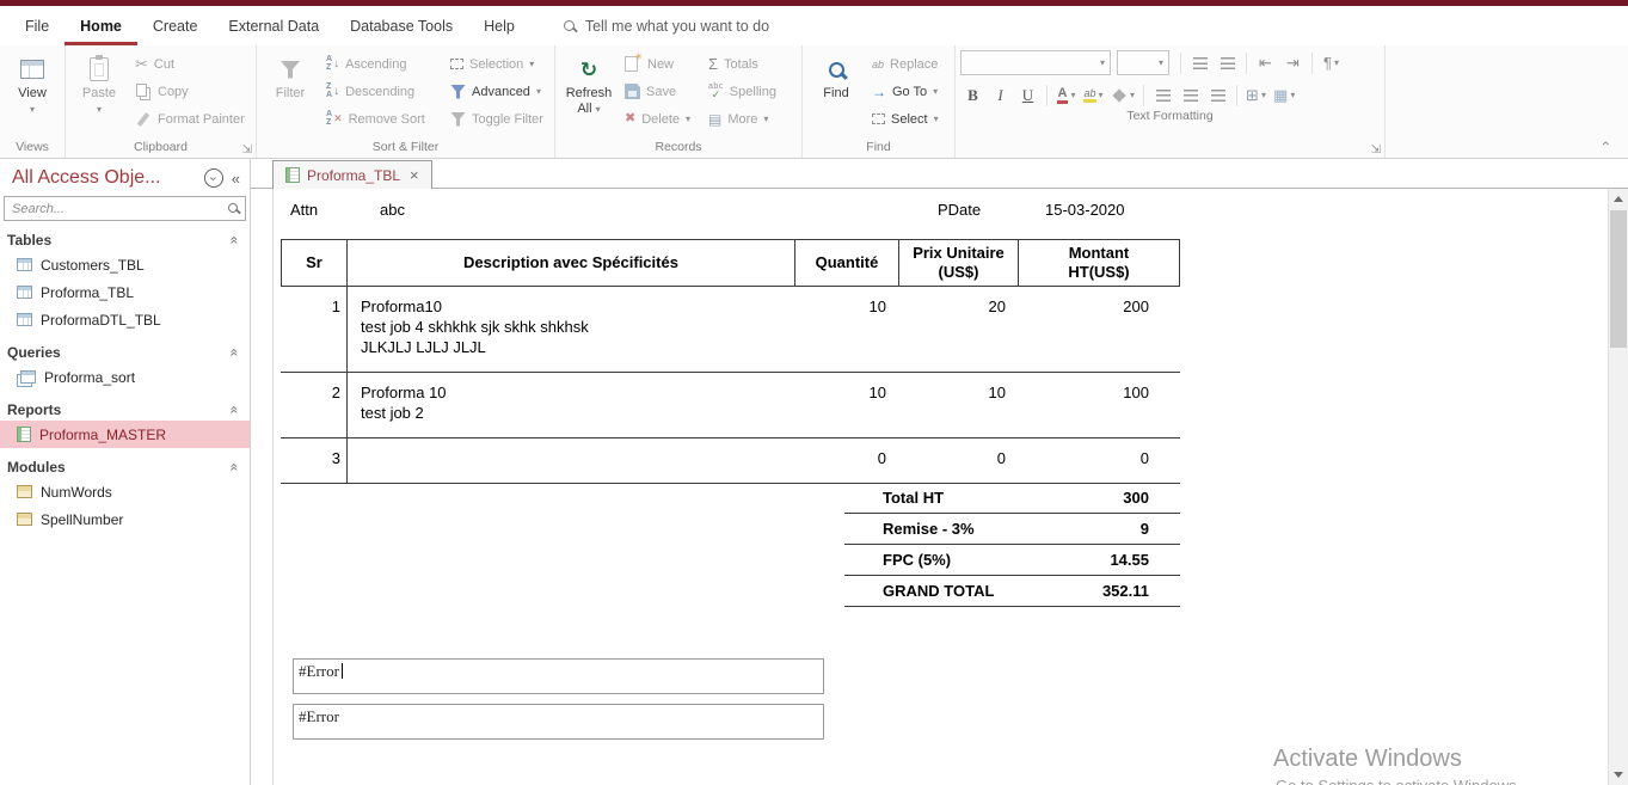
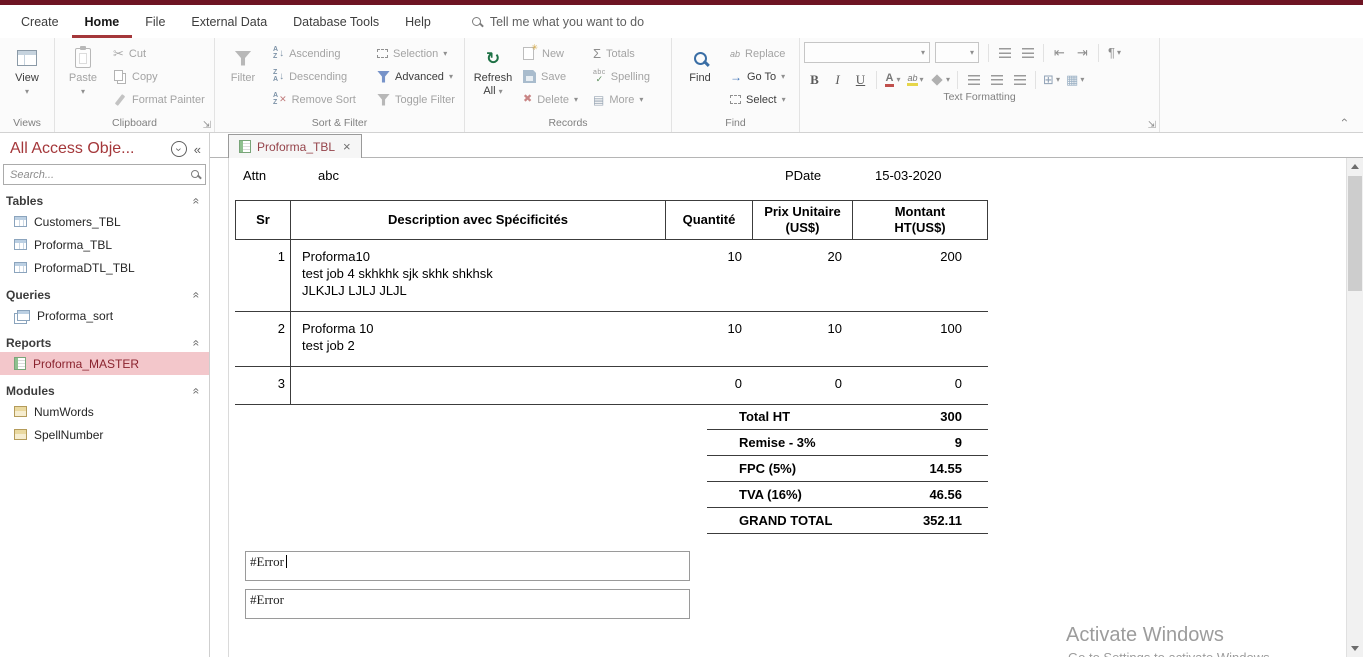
- File
+ Create
  Home
- Create
+ File
  External Data
  Database Tools
  Help
  Tell me what you want to do
  View
  ▾
  Views
  Paste
  ▾
  ✂
  Cut
  Copy
  Format Painter
  Clipboard
  ⇲
  Filter
  ↓
  Ascending
  ↓
  Descending
  ✕
  Remove Sort
  Selection
  ▾
  Advanced
  ▾
  Toggle Filter
  Sort & Filter
  ↻
  Refresh All ▾
  ✳
  New
  Save
  ✖
  Delete
  ▾
  Σ
  Totals
  ✓
  Spelling
  ▤
  More
  ▾
  Records
  Find
  ab
  Replace
  →
  Go To
  ▾
  Select
  ▾
  Find
  ▾
  ▾
  ⇤
  ⇥
  ¶
  ▾
  B
  I
  U
  A
  ▾
  ab
  ▾
  ▾
  ⊞
  ▾
  ▦
  ▾
  Text Formatting
  ⇲
  All Access Obje...
  «
  Search...
  Tables
  Customers_TBL
  Proforma_TBL
  ProformaDTL_TBL
  Queries
  Proforma_sort
  Reports
  Proforma_MASTER
  Modules
  NumWords
  SpellNumber
  Proforma_TBL
  ×
  Attn
  abc
  PDate
  15-03-2020
  Sr
  Description avec Spécificités
  Quantité
  Prix Unitaire (US$)
  Montant HT(US$)
  1
  Proforma10
  test job 4 skhkhk sjk skhk shkhsk
  JLKJLJ LJLJ JLJL
  10
  20
  200
  2
  Proforma 10
  test job 2
  10
  10
  100
  3
  0
  0
  0
  Total HT
  300
  Remise - 3%
  9
  FPC (5%)
  14.55
+ TVA (16%)
+ 46.56
  GRAND TOTAL
  352.11
  #Error
  #Error
  Activate Windows
